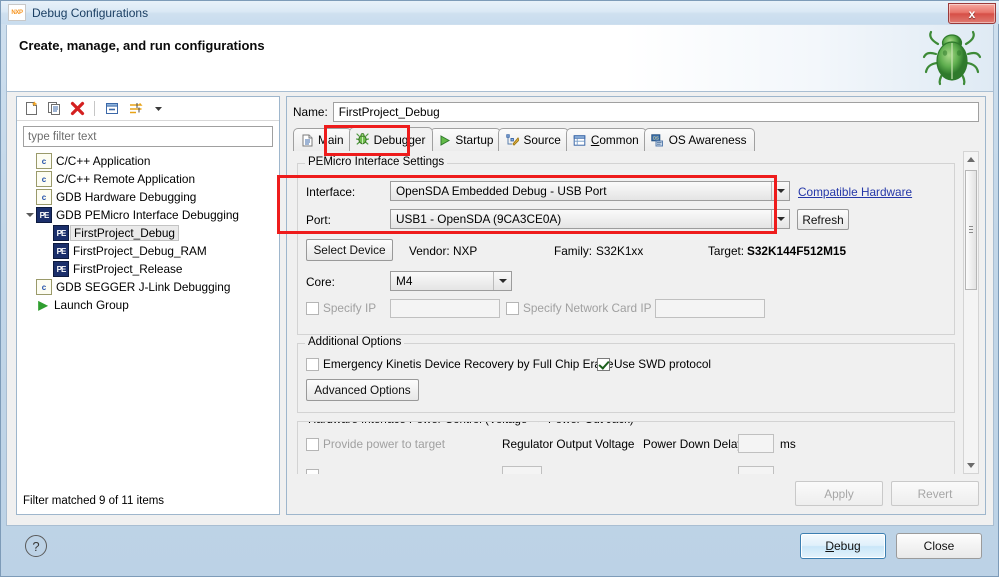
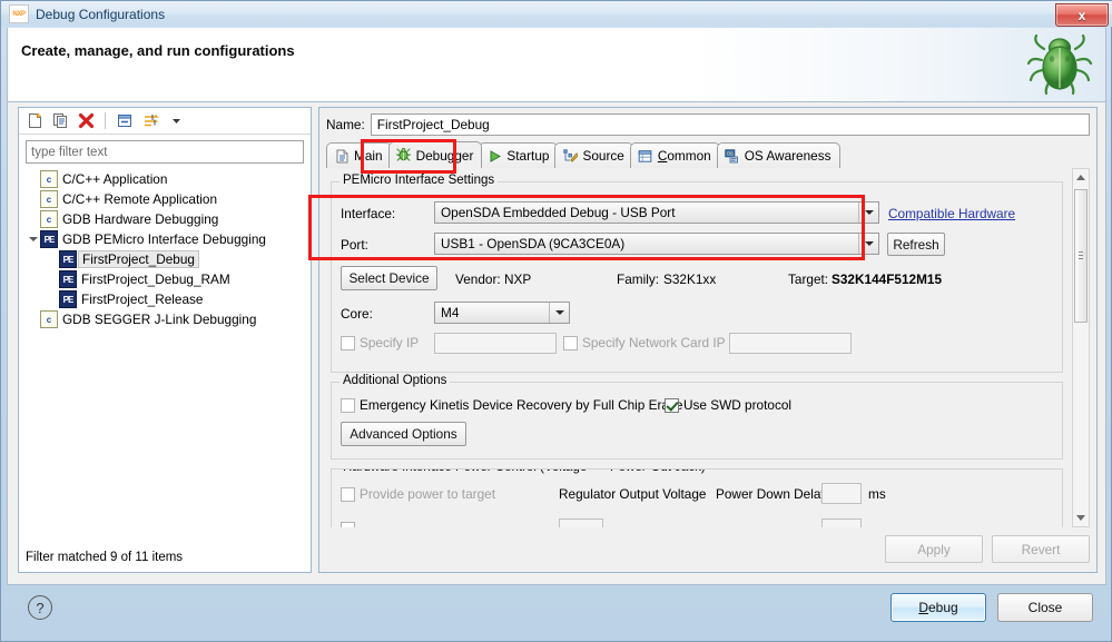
  Debug Configurations
  x
  Create, manage, and run configurations
  type filter text
  c
  C/C++ Application
  c
  C/C++ Remote Application
  c
  GDB Hardware Debugging
  PE
  GDB PEMicro Interface Debugging
  PE
  FirstProject_Debug
  PE
  FirstProject_Debug_RAM
  PE
  FirstProject_Release
  c
  GDB SEGGER J-Link Debugging
- ▶
- Launch Group
  Filter matched 9 of 11 items
  Name:
  FirstProject_Debug
  Main
  Debugger
  Startup
  Source
  Common
  OS Awareness
  PEMicro Interface Settings
  Interface:
  OpenSDA Embedded Debug - USB Port
  Compatible Hardware
  Port:
  USB1 - OpenSDA (9CA3CE0A)
  Refresh
  Select Device
  Vendor:
  NXP
  Family:
  S32K1xx
  Target:
  S32K144F512M15
  Core:
  M4
  Specify IP
  Specify Network Card IP
  Additional Options
  Emergency Kinetis Device Recovery by Full Chip Ere
  Use SWD protocol
  Advanced Options
  Provide power to target
  Regulator Output Voltage
  Power Down Dela
  ms
  Apply
  Revert
  ?
  Debug
  Close
